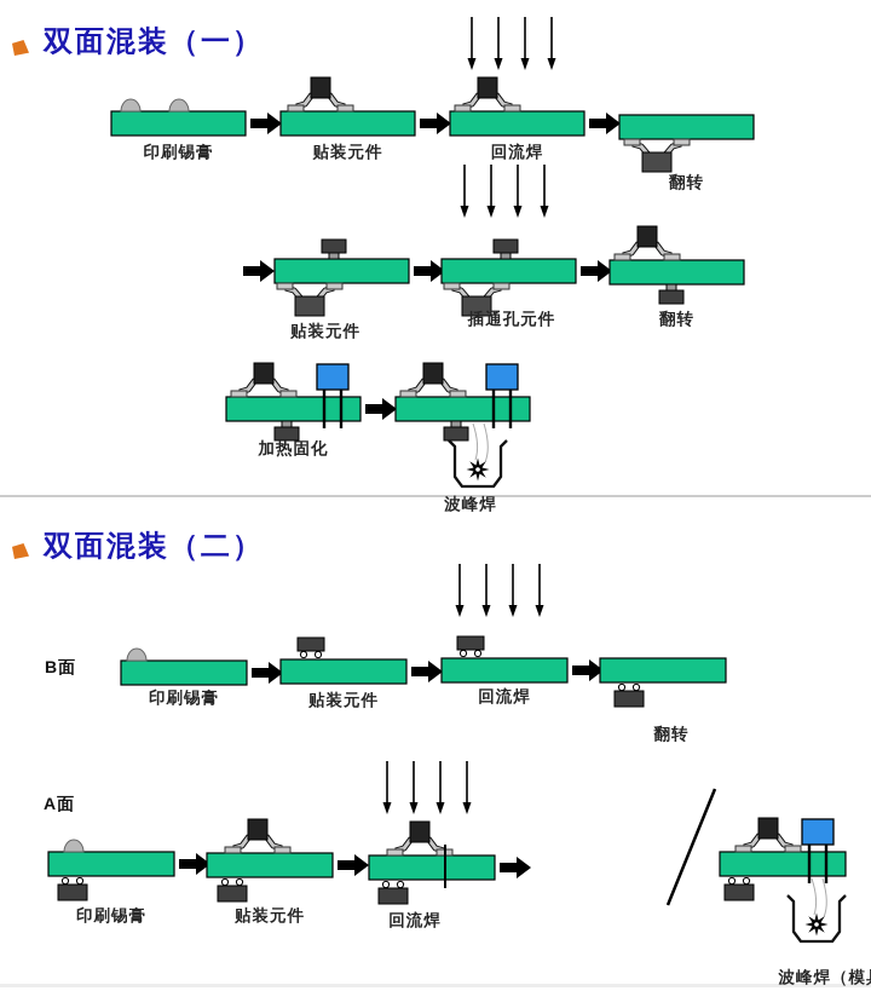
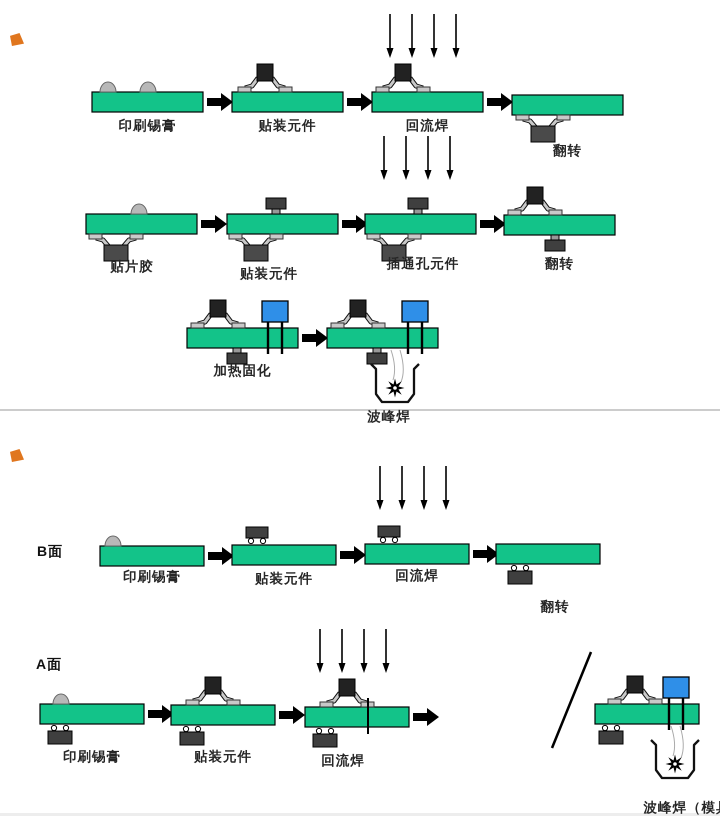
- 双面混装（一）
- 双面混装（二）
  B面
  A面
  印刷锡膏
  贴装元件
  回流焊
  翻转
+ 贴片胶
  贴装元件
  插通孔元件
  翻转
  加热固化
  波峰焊
  印刷锡膏
  贴装元件
  回流焊
  翻转
  印刷锡膏
  贴装元件
  回流焊
  波峰焊（模
